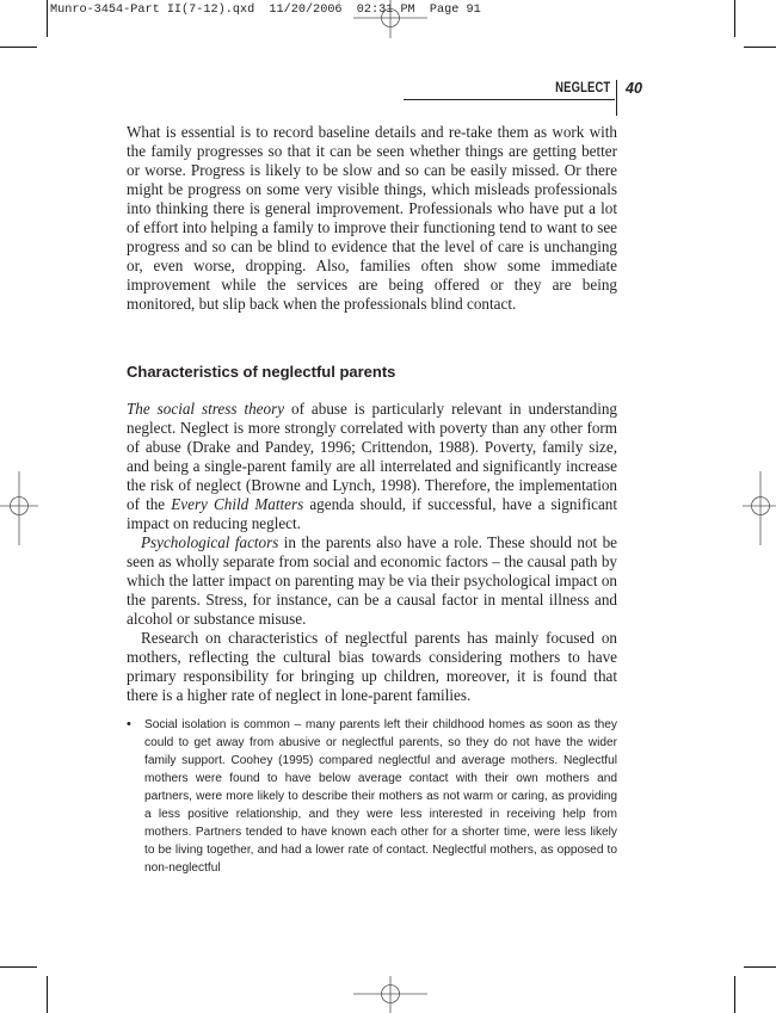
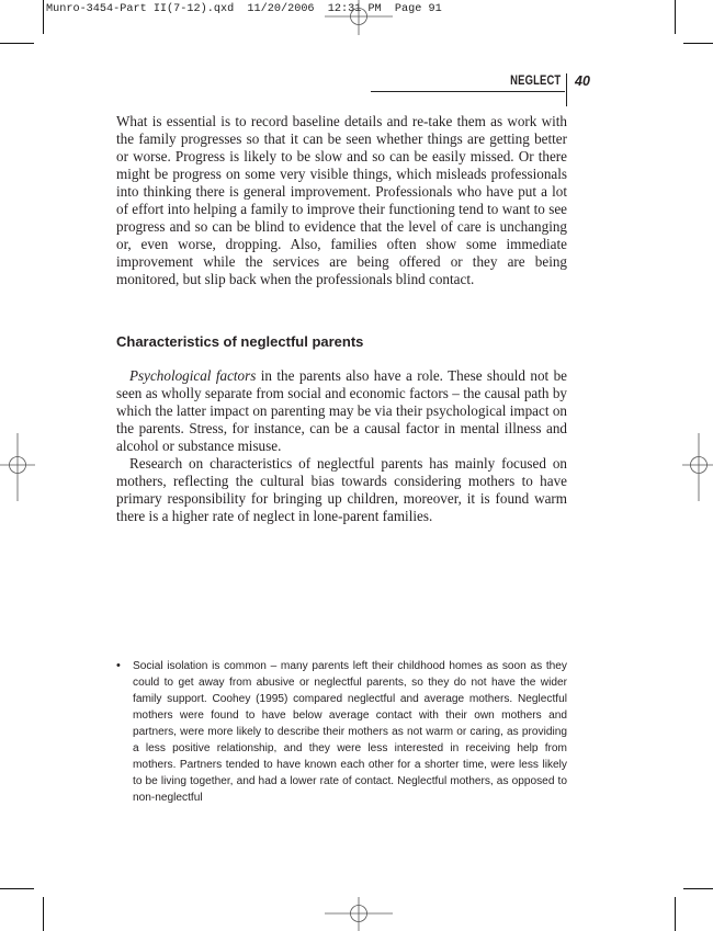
- Munro-3454-Part II(7-12).qxd 11/20/2006 02:31 PM Page 91
+ Munro-3454-Part II(7-12).qxd 11/20/2006 12:31 PM Page 91
  NEGLECT
  40
  What is essential is to record baseline details and re-take them as work with the family progresses so that it can be seen whether things are getting better or worse. Progress is likely to be slow and so can be easily missed. Or there might be progress on some very visible things, which misleads professionals into thinking there is general improvement. Professionals who have put a lot of effort into helping a family to improve their functioning tend to want to see progress and so can be blind to evidence that the level of care is unchanging or, even worse, dropping. Also, families often show some immediate improvement while the services are being offered or they are being monitored, but slip back when the professionals blind contact.
  Characteristics of neglectful parents
- The social stress theory of abuse is particularly relevant in understanding neglect. Neglect is more strongly correlated with poverty than any other form of abuse (Drake and Pandey, 1996; Crittendon, 1988). Poverty, family size, and being a single-parent family are all interrelated and significantly increase the risk of neglect (Browne and Lynch, 1998). Therefore, the implementation of the Every Child Matters agenda should, if successful, have a significant impact on reducing neglect.
  Psychological factors in the parents also have a role. These should not be seen as wholly separate from social and economic factors – the causal path by which the latter impact on parenting may be via their psychological impact on the parents. Stress, for instance, can be a causal factor in mental illness and alcohol or substance misuse.
- Research on characteristics of neglectful parents has mainly focused on mothers, reflecting the cultural bias towards considering mothers to have primary responsibility for bringing up children, moreover, it is found that there is a higher rate of neglect in lone-parent families.
+ Research on characteristics of neglectful parents has mainly focused on mothers, reflecting the cultural bias towards considering mothers to have primary responsibility for bringing up children, moreover, it is found warm there is a higher rate of neglect in lone-parent families.
  •
  Social isolation is common – many parents left their childhood homes as soon as they could to get away from abusive or neglectful parents, so they do not have the wider family support. Coohey (1995) compared neglectful and average mothers. Neglectful mothers were found to have below average contact with their own mothers and partners, were more likely to describe their mothers as not warm or caring, as providing a less positive relationship, and they were less interested in receiving help from mothers. Partners tended to have known each other for a shorter time, were less likely to be living together, and had a lower rate of contact. Neglectful mothers, as opposed to non-neglectful
